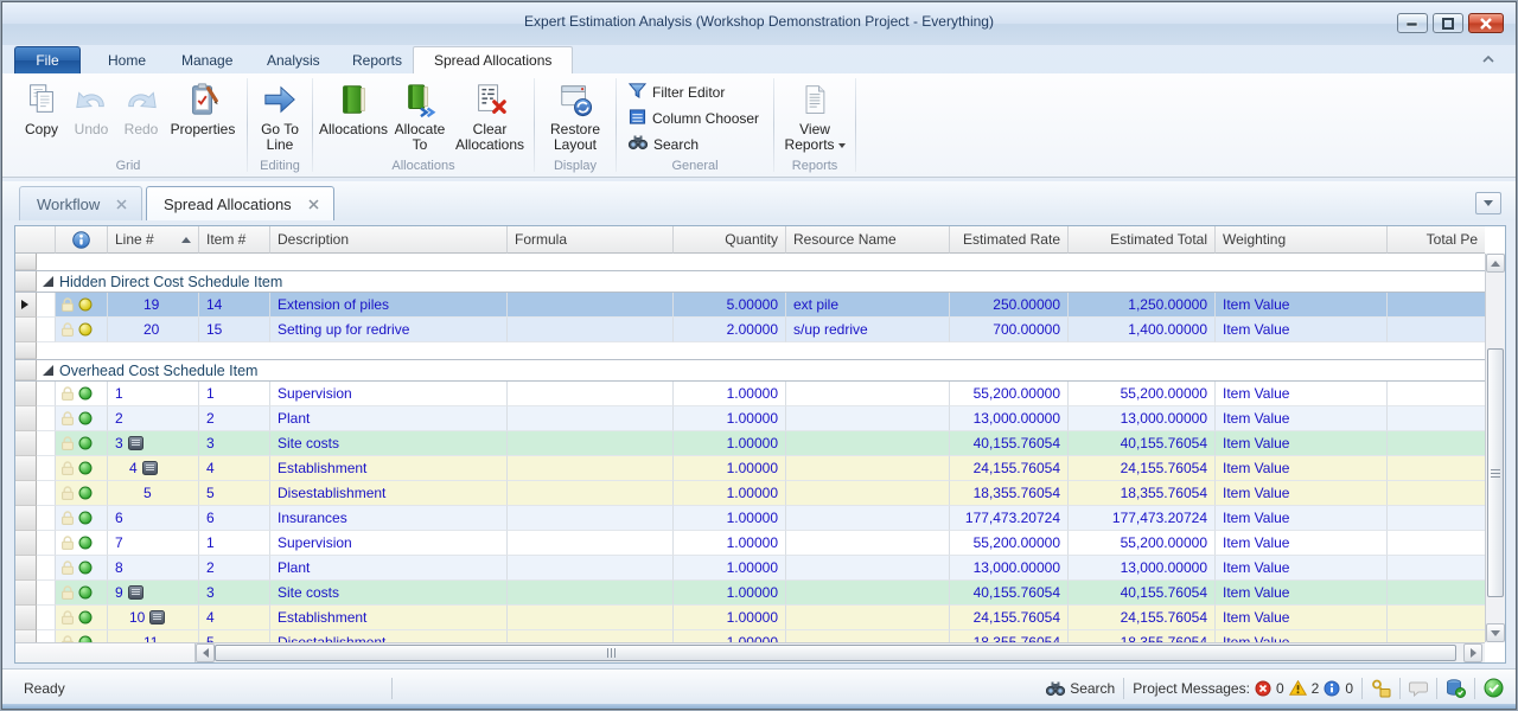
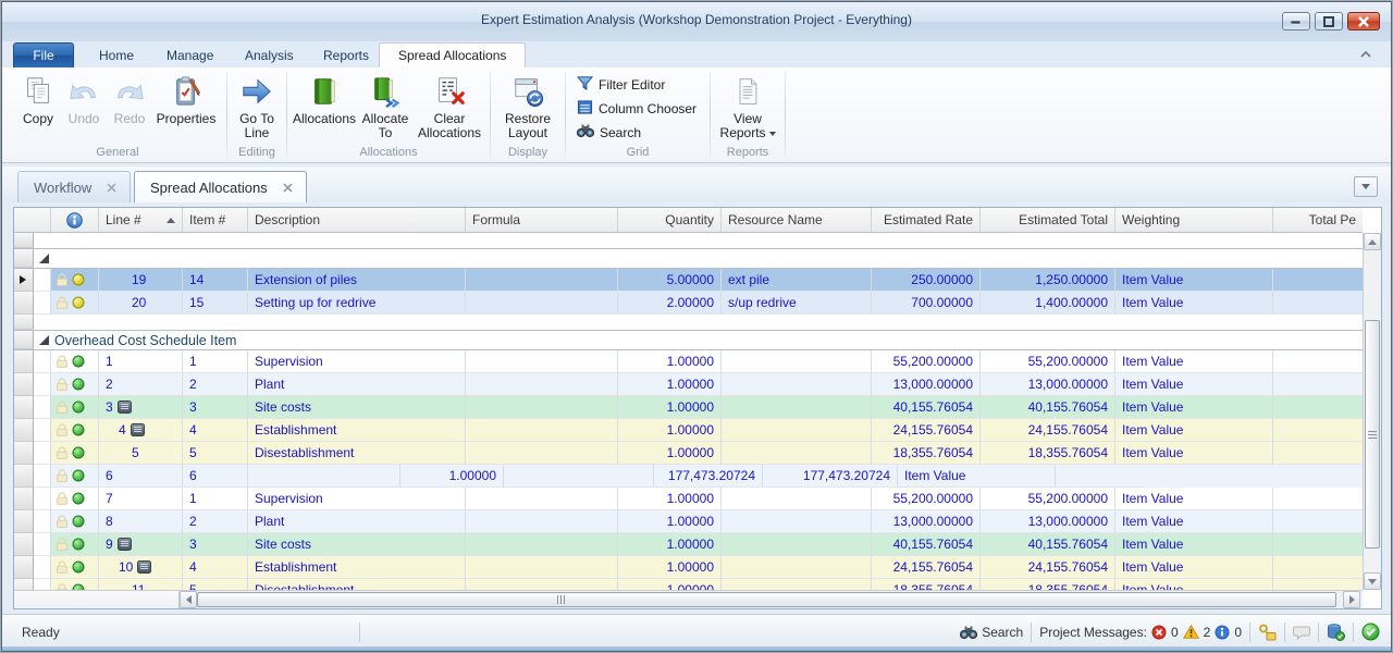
  Expert Estimation Analysis (Workshop Demonstration Project - Everything)
  File
  Home
  Manage
  Analysis
  Reports
  Spread Allocations
  Copy
  Undo
  Redo
  Properties
- Grid
+ General
  Go To Line
  Editing
  Allocations
  Allocate To
  Clear Allocations
  Allocations
  Restore Layout
  Display
  Filter Editor
  Column Chooser
  Search
- General
+ Grid
  View Reports
  Reports
  Workflow
  Spread Allocations
  Line #
  Item #
  Description
  Formula
  Quantity
  Resource Name
  Estimated Rate
  Estimated Total
  Weighting
  Total Pe
- Hidden Direct Cost Schedule Item
  19
  14
  Extension of piles
  5.00000
  ext pile
  250.00000
  1,250.00000
  Item Value
  20
  15
  Setting up for redrive
  2.00000
  s/up redrive
  700.00000
  1,400.00000
  Item Value
  Overhead Cost Schedule Item
  1
  1
  Supervision
  1.00000
  55,200.00000
  55,200.00000
  Item Value
  2
  2
  Plant
  1.00000
  13,000.00000
  13,000.00000
  Item Value
  3
  3
  Site costs
  1.00000
  40,155.76054
  40,155.76054
  Item Value
  4
  4
  Establishment
  1.00000
  24,155.76054
  24,155.76054
  Item Value
  5
  5
  Disestablishment
  1.00000
  18,355.76054
  18,355.76054
  Item Value
  6
  6
- Insurances
  1.00000
  177,473.20724
  177,473.20724
  Item Value
  7
  1
  Supervision
  1.00000
  55,200.00000
  55,200.00000
  Item Value
  8
  2
  Plant
  1.00000
  13,000.00000
  13,000.00000
  Item Value
  9
  3
  Site costs
  1.00000
  40,155.76054
  40,155.76054
  Item Value
  10
  4
  Establishment
  1.00000
  24,155.76054
  24,155.76054
  Item Value
  Ready
  Search
  Project Messages:
  0
  2
  0
